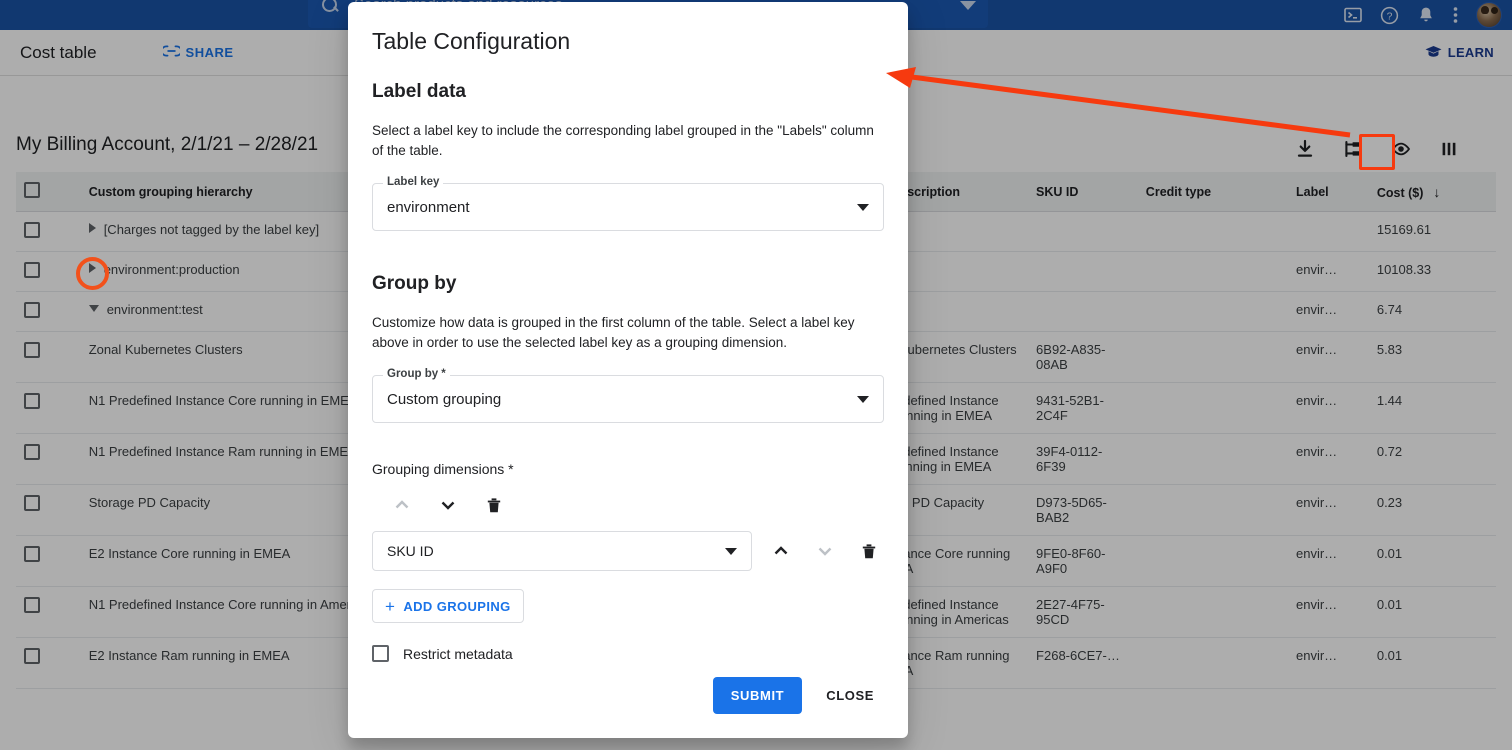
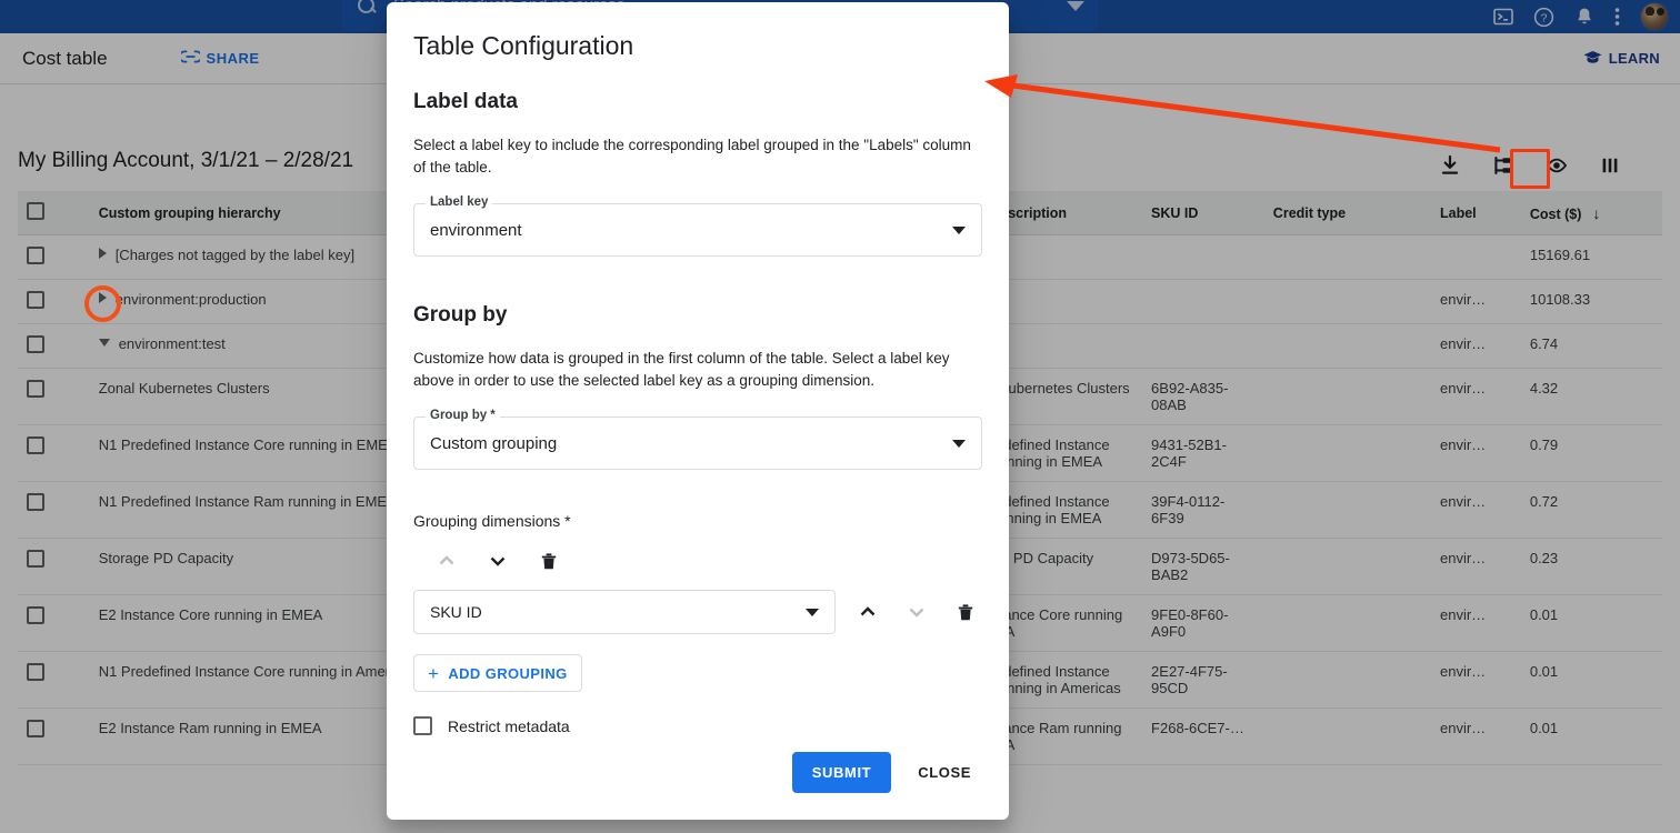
  ?
  Cost table
  SHARE
  LEARN
- My Billing Account, 2/1/21 – 2/28/21
+ My Billing Account, 3/1/21 – 2/28/21
  	[Charges not tagged by the label key]								15169.61
  	environment:production							envir…	10108.33
  	environment:test							envir…	6.74
- 	Zonal Kubernetes Clusters				ubernetes Clusters	6B92-A835-08AB		envir…	5.83
+ 	Zonal Kubernetes Clusters				ubernetes Clusters	6B92-A835-08AB		envir…	4.32
- 	N1 Predefined Instance Core running in EME				efined Instance nning in EMEA	9431-52B1-2C4F		envir…	1.44
+ 	N1 Predefined Instance Core running in EME				efined Instance nning in EMEA	9431-52B1-2C4F		envir…	0.79
  	N1 Predefined Instance Ram running in EME				efined Instance nning in EMEA	39F4-0112-6F39		envir…	0.72
  	Storage PD Capacity				PD Capacity	D973-5D65-BAB2		envir…	0.23
  	E2 Instance Core running in EMEA				nce Core running A	9FE0-8F60-A9F0		envir…	0.01
  	N1 Predefined Instance Core running in Ame				efined Instance nning in Americas	2E27-4F75-95CD		envir…	0.01
  	E2 Instance Ram running in EMEA				nce Ram running A	F268-6CE7-…		envir…	0.01
  Table Configuration
  Label data
  Select a label key to include the corresponding label grouped in the "Labels" column of the table.
  Label key
  environment
  Group by
  Customize how data is grouped in the first column of the table. Select a label key above in order to use the selected label key as a grouping dimension.
  Group by *
  Custom grouping
  Grouping dimensions *
  SKU ID
  +
  ADD GROUPING
  Restrict metadata
  SUBMIT
  CLOSE
